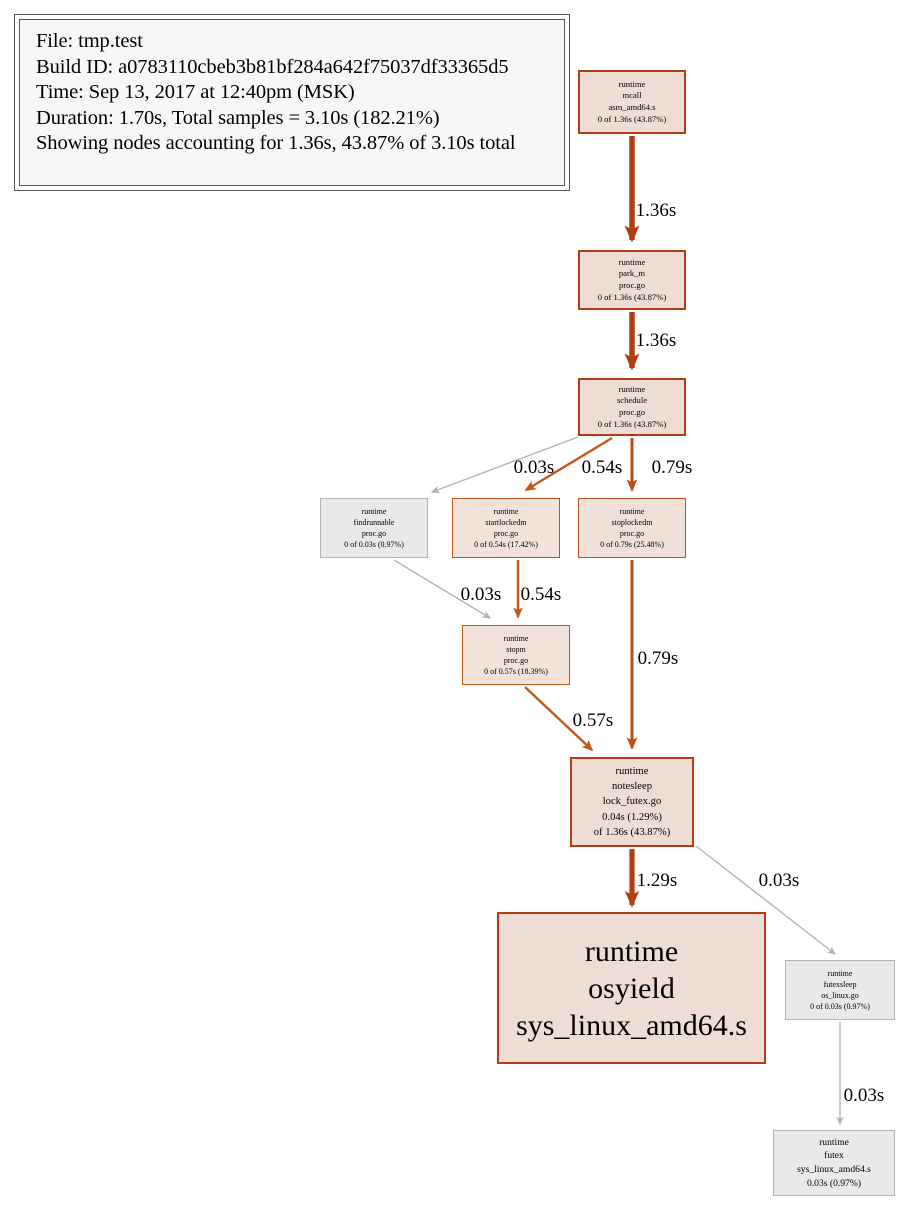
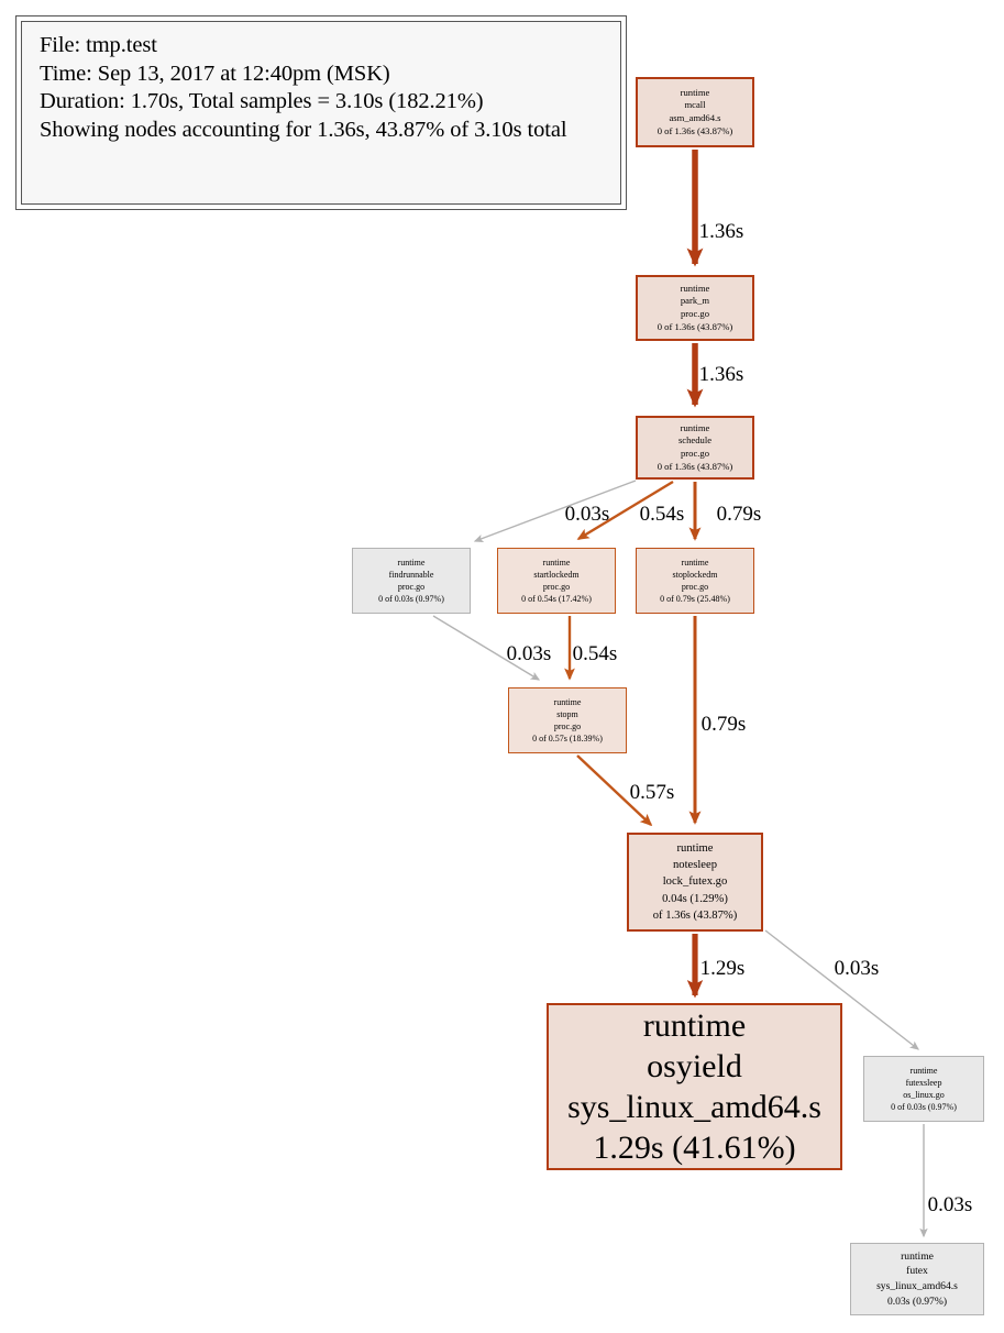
  File: tmp.test
- Build ID: a0783110cbeb3b81bf284a642f75037df33365d5
  Time: Sep 13, 2017 at 12:40pm (MSK)
  Duration: 1.70s, Total samples = 3.10s (182.21%)
  Showing nodes accounting for 1.36s, 43.87% of 3.10s total
  runtime
  mcall
  asm_amd64.s
  0 of 1.36s (43.87%)
  runtime
  park_m
  proc.go
  0 of 1.36s (43.87%)
  runtime
  schedule
  proc.go
  0 of 1.36s (43.87%)
  runtime
  findrunnable
  proc.go
  0 of 0.03s (0.97%)
  runtime
  startlockedm
  proc.go
  0 of 0.54s (17.42%)
  runtime
  stoplockedm
  proc.go
  0 of 0.79s (25.48%)
  runtime
  stopm
  proc.go
  0 of 0.57s (18.39%)
  runtime
  notesleep
  lock_futex.go
  0.04s (1.29%)
  of 1.36s (43.87%)
  runtime
  osyield
  sys_linux_amd64.s
+ 1.29s (41.61%)
  runtime
  futexsleep
  os_linux.go
  0 of 0.03s (0.97%)
  runtime
  futex
  sys_linux_amd64.s
  0.03s (0.97%)
  1.36s
  1.36s
  0.03s
  0.54s
  0.79s
  0.03s
  0.54s
  0.57s
  0.79s
  1.29s
  0.03s
  0.03s
